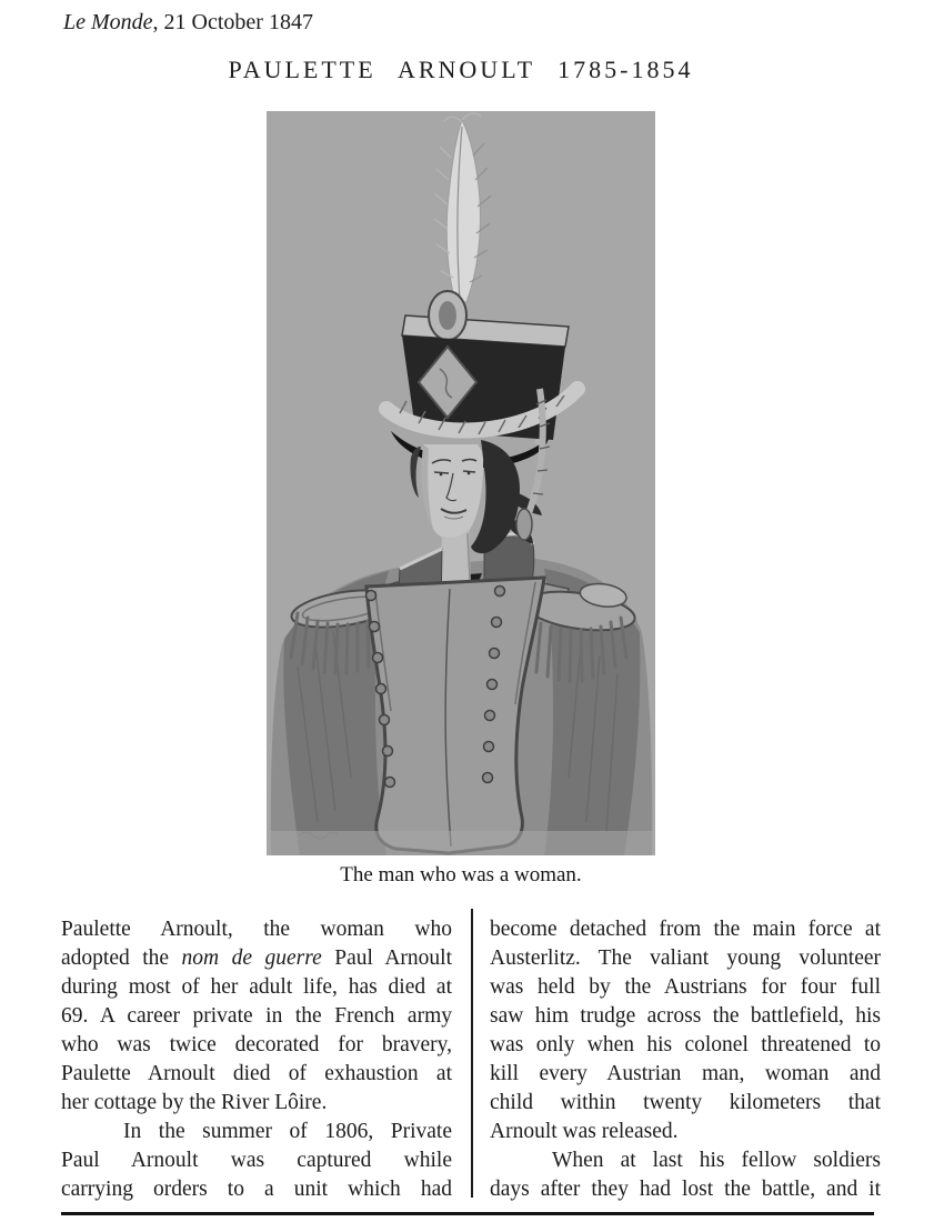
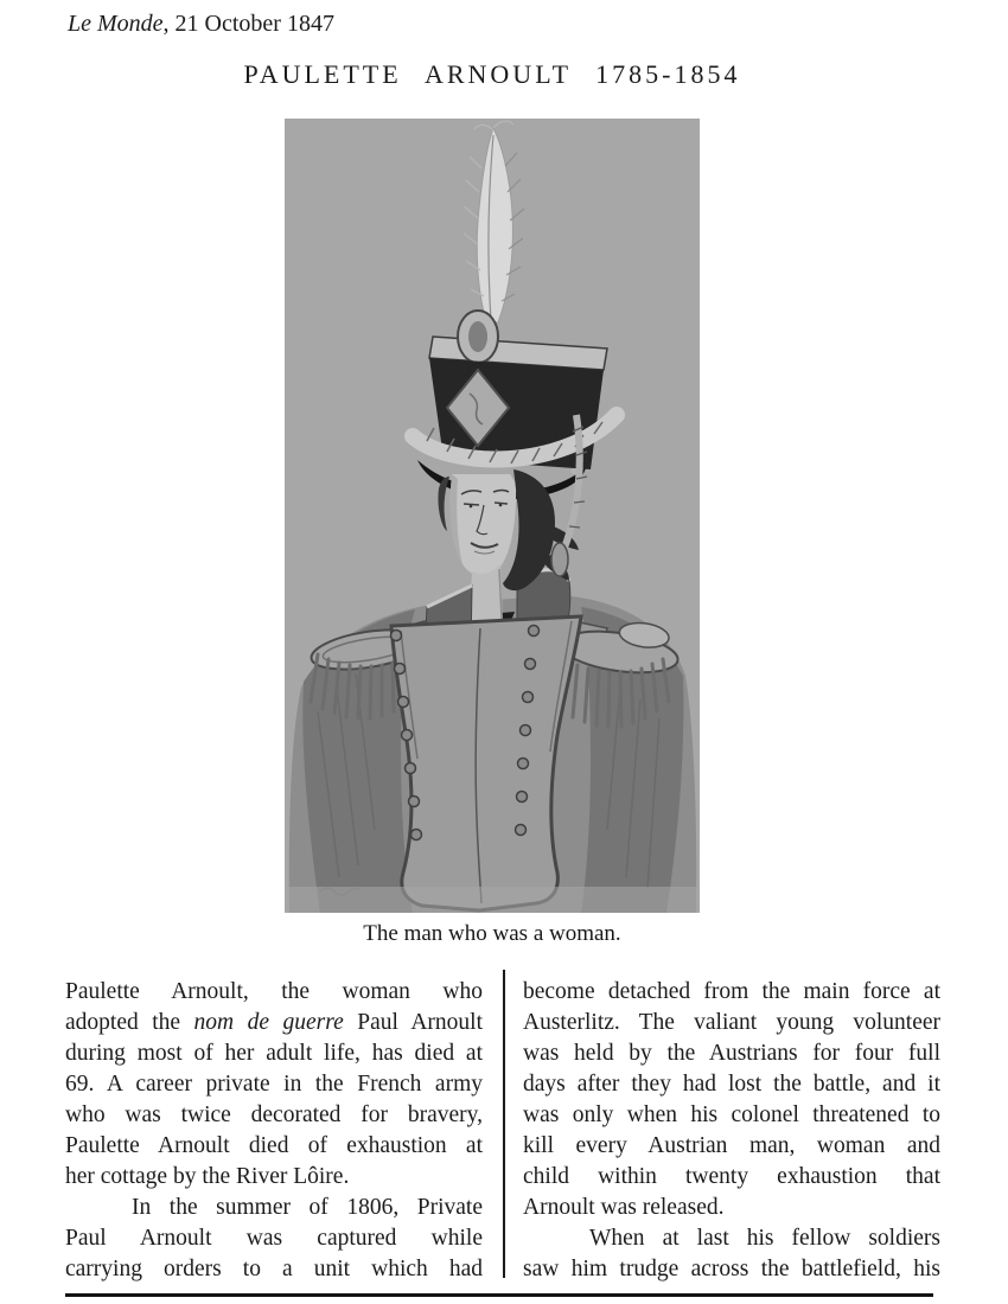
  Le Monde, 21 October 1847
  PAULETTE ARNOULT 1785-1854
  The man who was a woman.
  Paulette Arnoult, the woman who
  adopted the nom de guerre Paul Arnoult
  during most of her adult life, has died at
  69. A career private in the French army
  who was twice decorated for bravery,
  Paulette Arnoult died of exhaustion at
  her cottage by the River Lôire.
  In the summer of 1806, Private
  Paul Arnoult was captured while
  carrying orders to a unit which had
  become detached from the main force at
  Austerlitz. The valiant young volunteer
  was held by the Austrians for four full
- saw him trudge across the battlefield, his
+ days after they had lost the battle, and it
  was only when his colonel threatened to
  kill every Austrian man, woman and
- child within twenty kilometers that
+ child within twenty exhaustion that
  Arnoult was released.
  When at last his fellow soldiers
- days after they had lost the battle, and it
+ saw him trudge across the battlefield, his
